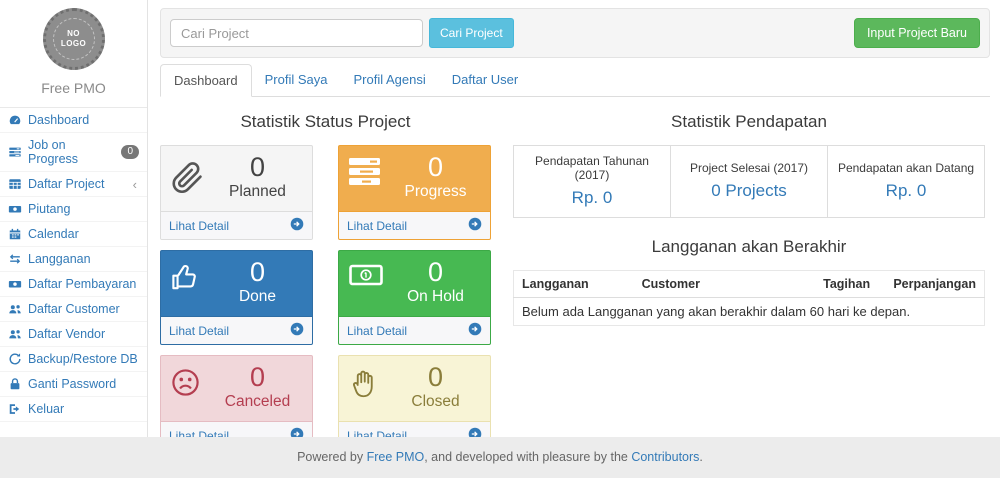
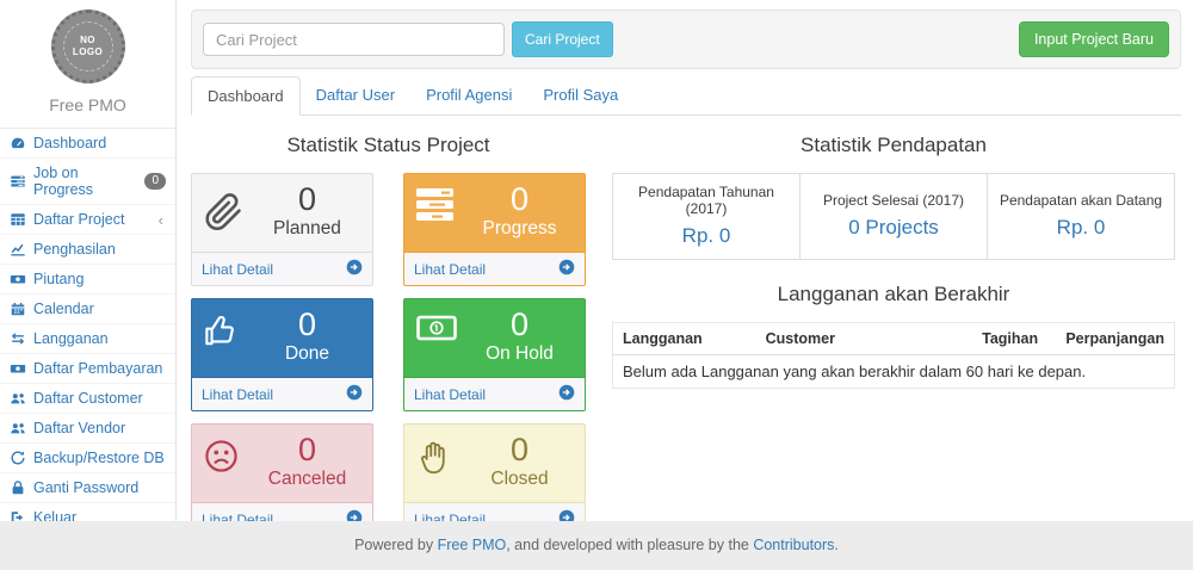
  NO LOGO
  Free PMO
  Dashboard
  Job on Progress
  0
  Daftar Project
  ‹
+ Penghasilan
  Piutang
  Calendar
  Langganan
  Daftar Pembayaran
  Daftar Customer
  Daftar Vendor
  Backup/Restore DB
  Ganti Password
  Keluar
  Cari Project
  Cari Project
  Input Project Baru
  Dashboard
- Profil Saya
+ Daftar User
  Profil Agensi
- Daftar User
+ Profil Saya
  Statistik Status Project
  0
  Planned
  Lihat Detail
  0
  Progress
  Lihat Detail
  0
  Done
  Lihat Detail
  0
  On Hold
  Lihat Detail
  0
  Canceled
  Lihat Detail
  0
  Closed
  Lihat Detail
  Statistik Pendapatan
  Pendapatan Tahunan (2017) Rp. 0	Project Selesai (2017) 0 Projects	Pendapatan akan Datang Rp. 0
  Langganan akan Berakhir
  Langganan	Customer	Tagihan	Perpanjangan
  Belum ada Langganan yang akan berakhir dalam 60 hari ke depan.
  Powered by Free PMO, and developed with pleasure by the Contributors.
